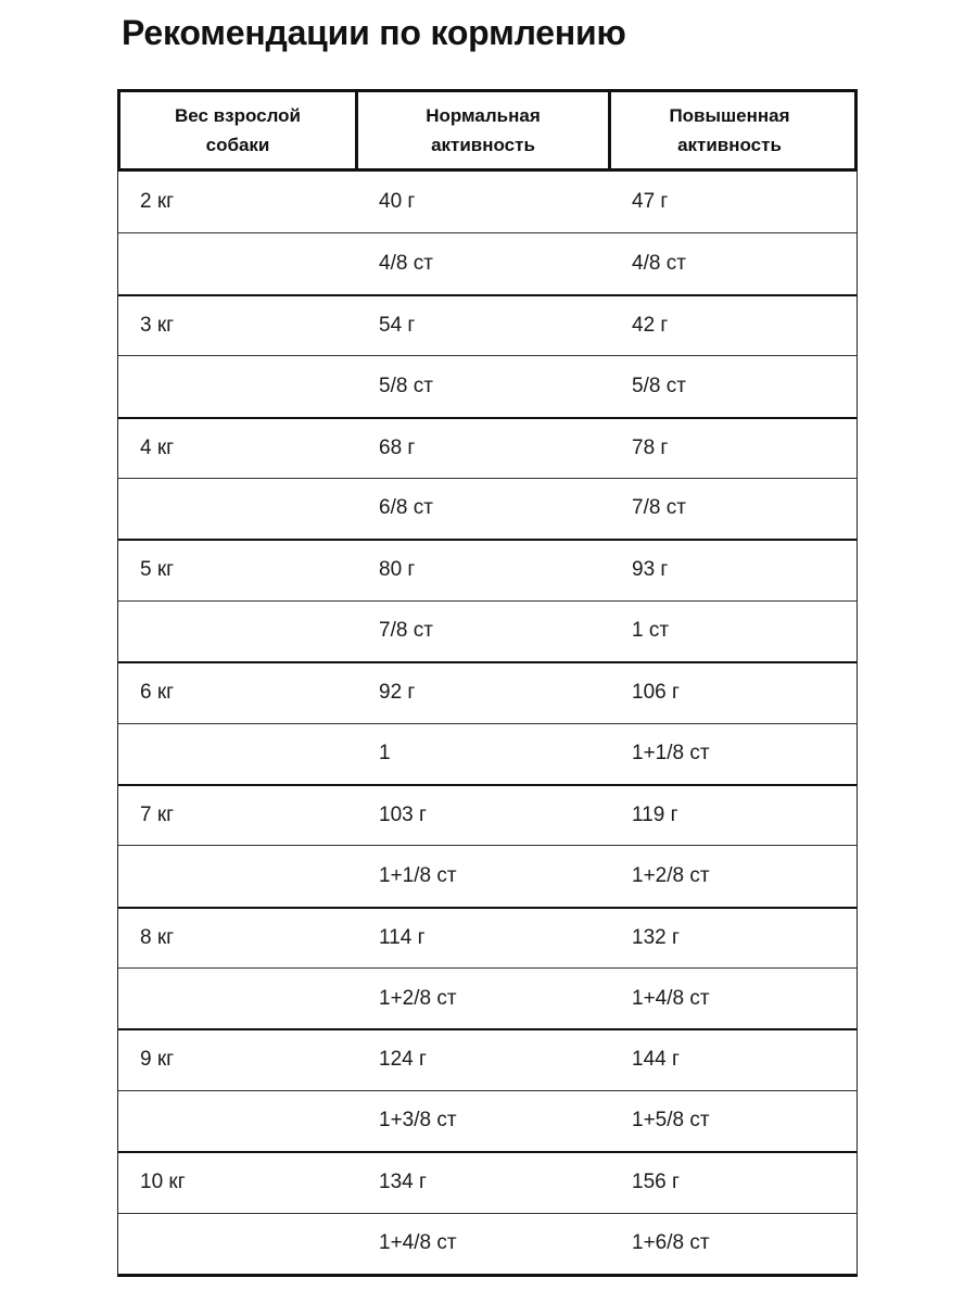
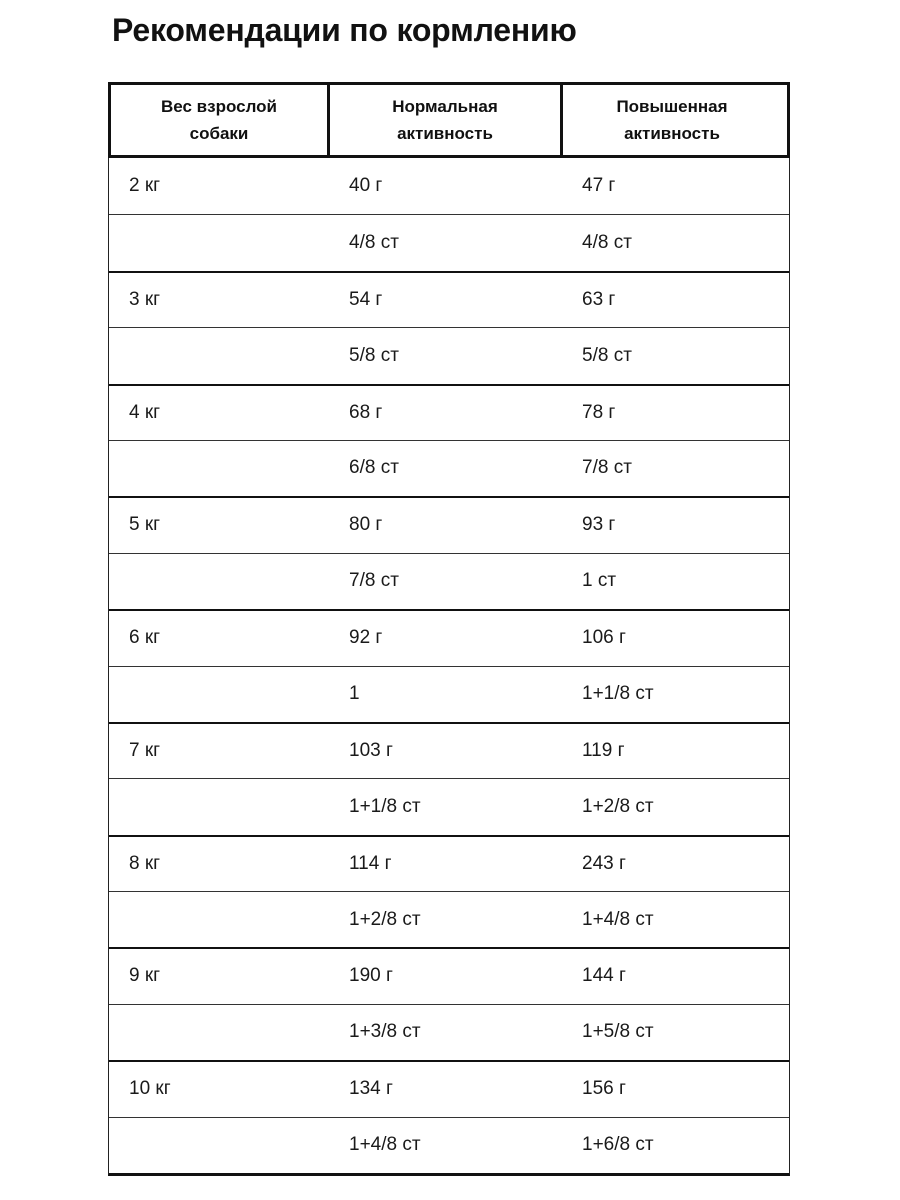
  Рекомендации по кормлению
  Вес взрослой
  собаки
  Нормальная
  активность
  Повышенная
  активность
  2 кг
  40 г
  47 г
  4/8 ст
  4/8 ст
  3 кг
  54 г
- 42 г
+ 63 г
  5/8 ст
  5/8 ст
  4 кг
  68 г
  78 г
  6/8 ст
  7/8 ст
  5 кг
  80 г
  93 г
  7/8 ст
  1 ст
  6 кг
  92 г
  106 г
  1
  1+1/8 ст
  7 кг
  103 г
  119 г
  1+1/8 ст
  1+2/8 ст
  8 кг
  114 г
- 132 г
+ 243 г
  1+2/8 ст
  1+4/8 ст
  9 кг
- 124 г
+ 190 г
  144 г
  1+3/8 ст
  1+5/8 ст
  10 кг
  134 г
  156 г
  1+4/8 ст
  1+6/8 ст
